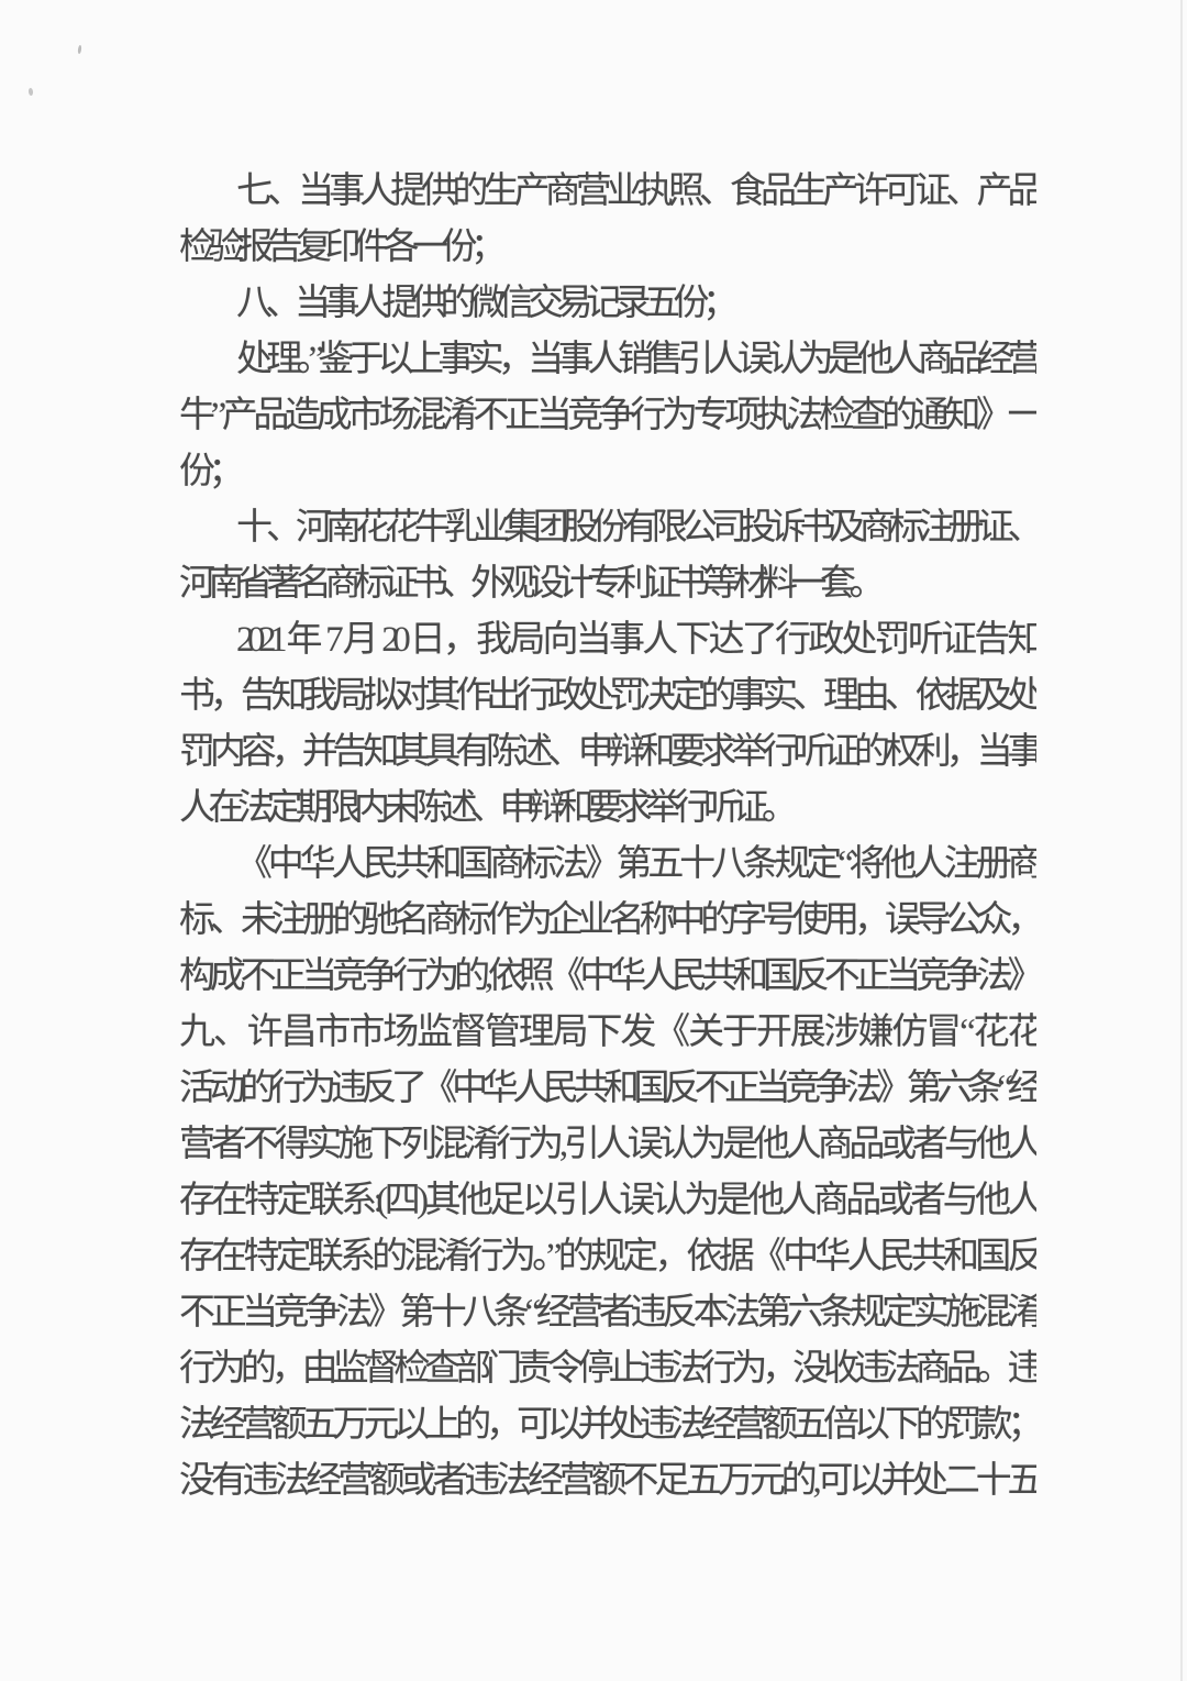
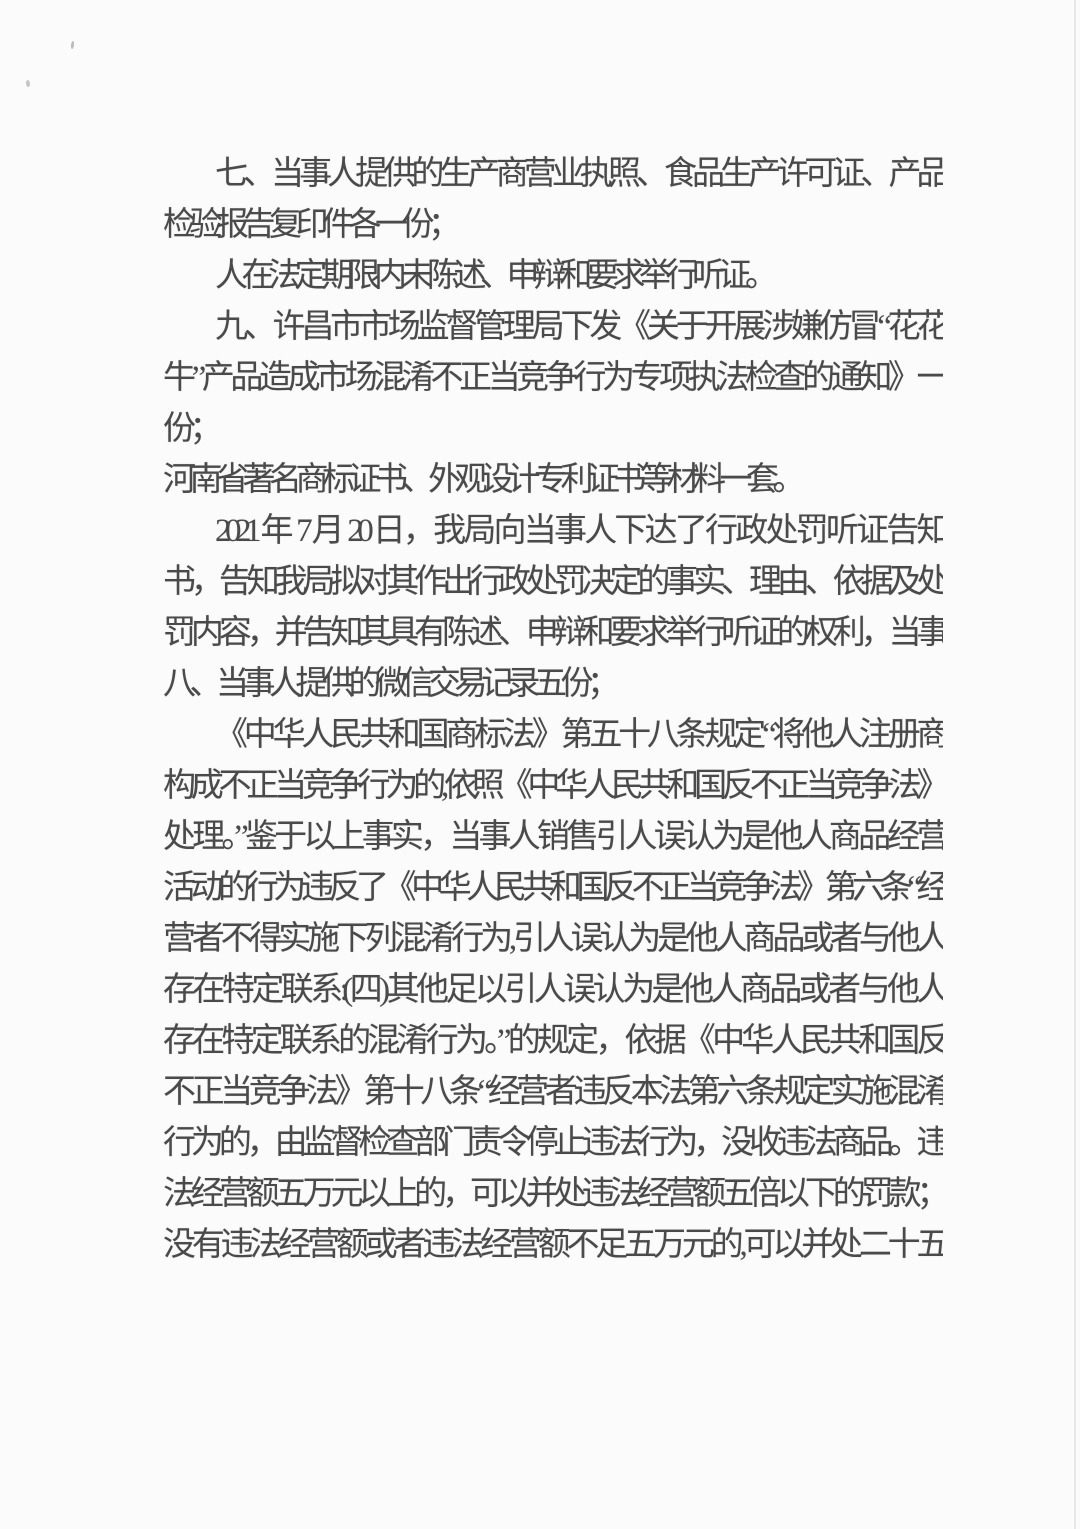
  七、当事人提供的生产商营业执照、食品生产许可证、产品
  检验报告复印件各一份；
- 八、当事人提供的微信交易记录五份；
+ 人在法定期限内未陈述、申辩和要求举行听证。
- 处理。”鉴于以上事实，当事人销售引人误认为是他人商品经营
+ 九、许昌市市场监督管理局下发《关于开展涉嫌仿冒“花花
  牛”产品造成市场混淆不正当竞争行为专项执法检查的通知》一
  份；
- 十、河南花花牛乳业集团股份有限公司投诉书及商标注册证、
  河南省著名商标证书、外观设计专利证书等材料一套。
  2021 年 7 月 20 日，我局向当事人下达了行政处罚听证告知
  书，告知我局拟对其作出行政处罚决定的事实、理由、依据及处
  罚内容，并告知其具有陈述、申辩和要求举行听证的权利，当事
- 人在法定期限内未陈述、申辩和要求举行听证。
+ 八、当事人提供的微信交易记录五份；
  《中华人民共和国商标法》第五十八条规定“将他人注册商
- 标、未注册的驰名商标作为企业名称中的字号使用，误导公众，
  构成不正当竞争行为的,依照《中华人民共和国反不正当竞争法》
- 九、许昌市市场监督管理局下发《关于开展涉嫌仿冒“花花
+ 处理。”鉴于以上事实，当事人销售引人误认为是他人商品经营
  活动的行为违反了《中华人民共和国反不正当竞争法》第六条“经
  营者不得实施下列混淆行为,引人误认为是他人商品或者与他人
  存在特定联系:(四)其他足以引人误认为是他人商品或者与他人
  存在特定联系的混淆行为。”的规定，依据《中华人民共和国反
  不正当竞争法》第十八条“经营者违反本法第六条规定实施混淆
  行为的，由监督检查部门责令停止违法行为，没收违法商品。违
  法经营额五万元以上的，可以并处违法经营额五倍以下的罚款；
  没有违法经营额或者违法经营额不足五万元的,可以并处二十五
